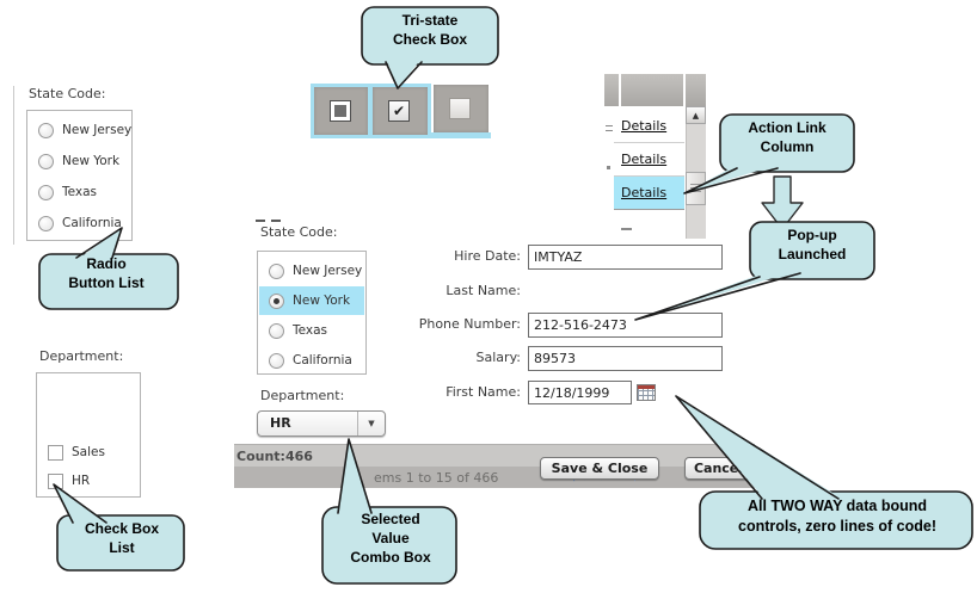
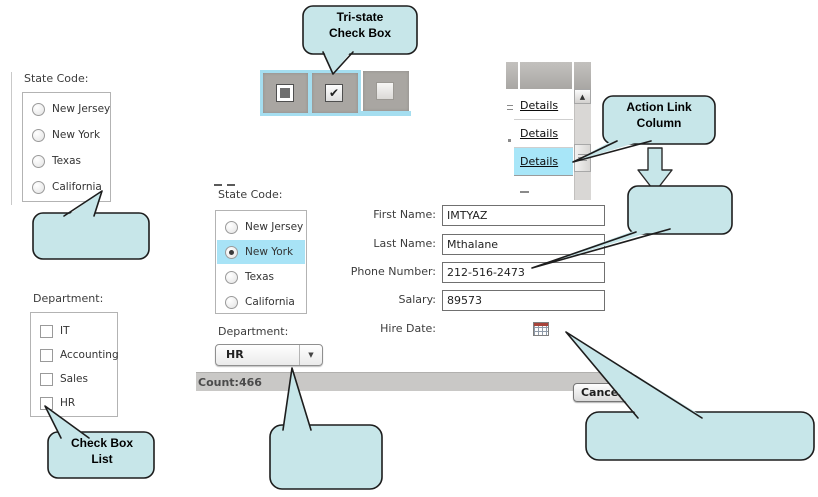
  State Code:
  New Jersey
  New York
  Texas
  California
  ✔
  Details
  Details
  Details
  ▲
  State Code:
  New Jersey
  New York
  Texas
  California
  Department:
  HR
  ▼
- Hire Date:
+ First Name:
  IMTYAZ
  Last Name:
+ Mthalane
  Phone Number:
  212-516-2473
  Salary:
  89573
- First Name:
+ Hire Date:
- 12/18/1999
  Count:466
- ems 1 to 15 of 466
- Save & Close
  Cance
  Department:
+ IT
+ Accounting
  Sales
  HR
- Radio
- Button List
  Tri-state
  Check Box
  Action Link
  Column
- Pop-up
- Launched
- All TWO WAY data bound
- controls, zero lines of code!
- Selected
- Value
- Combo Box
  Check Box
  List
